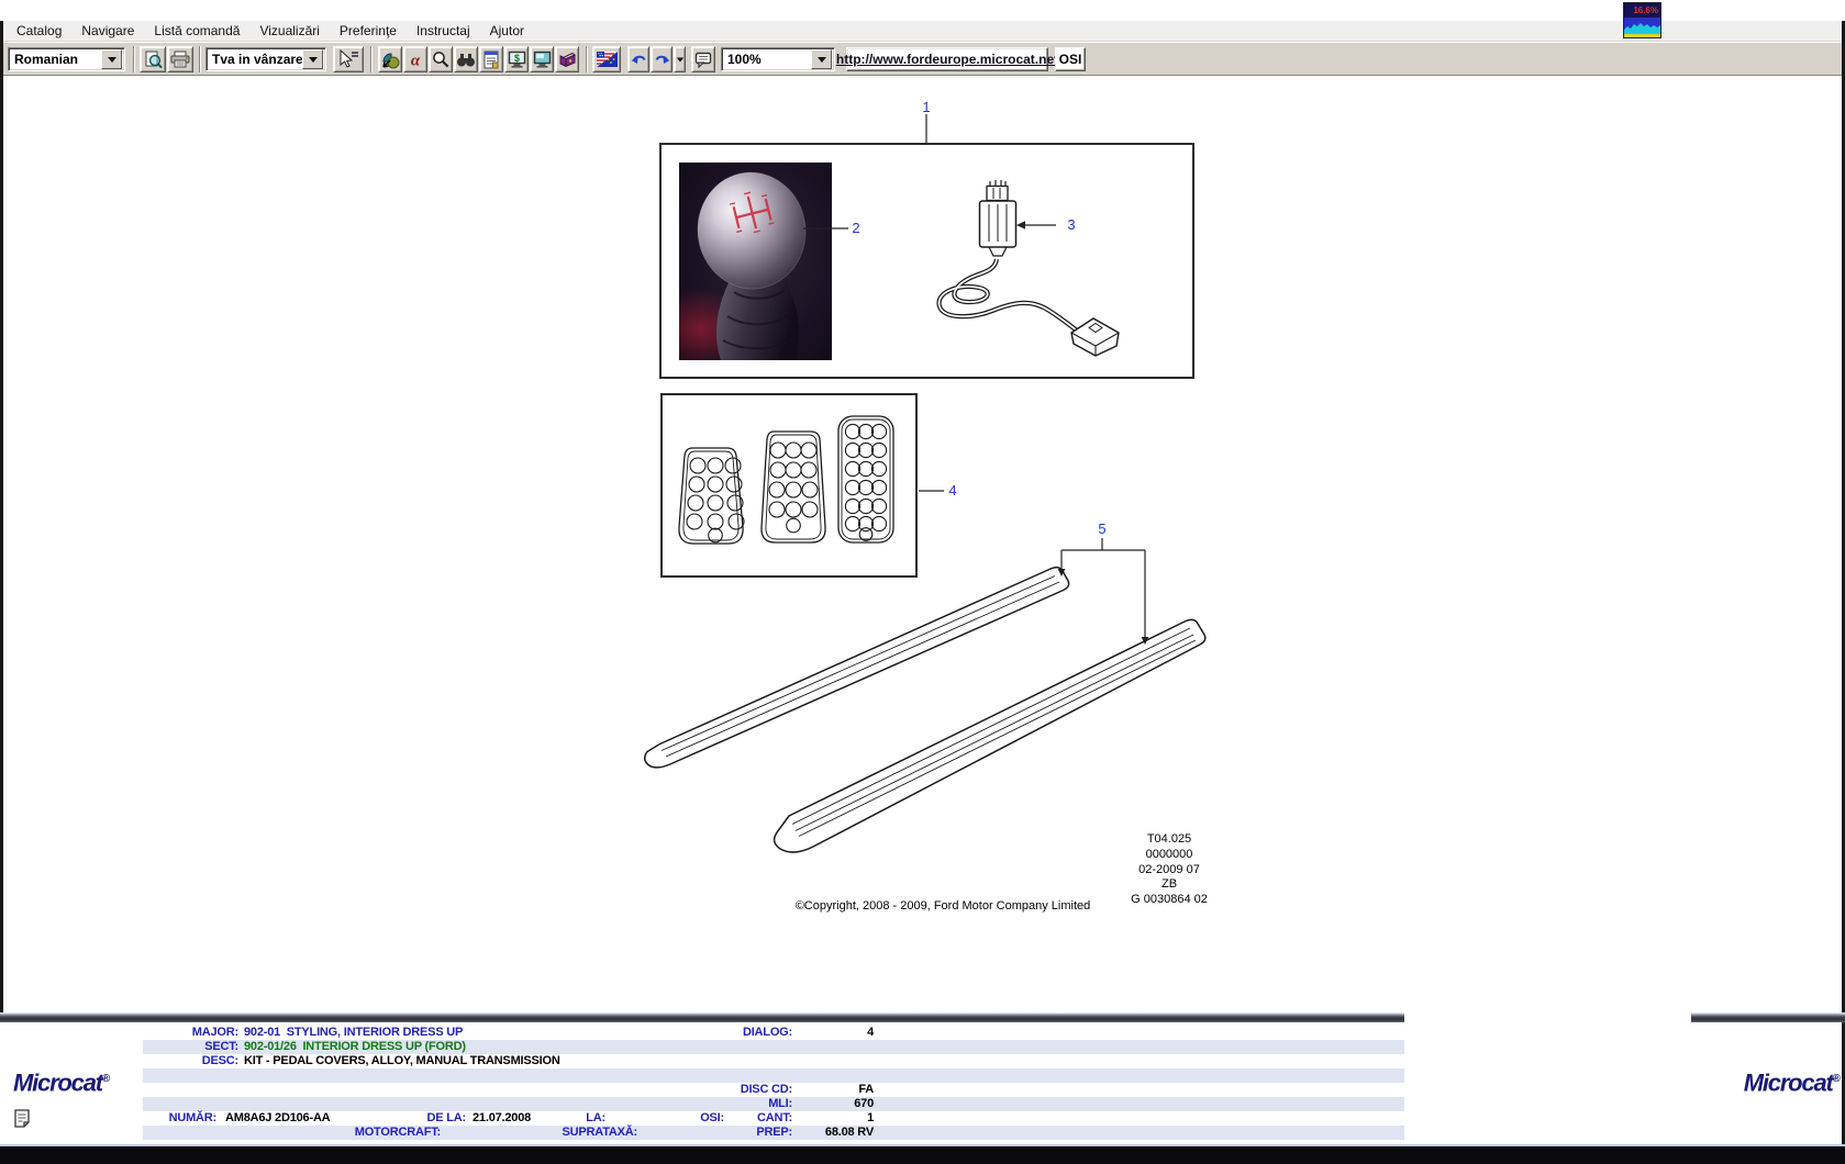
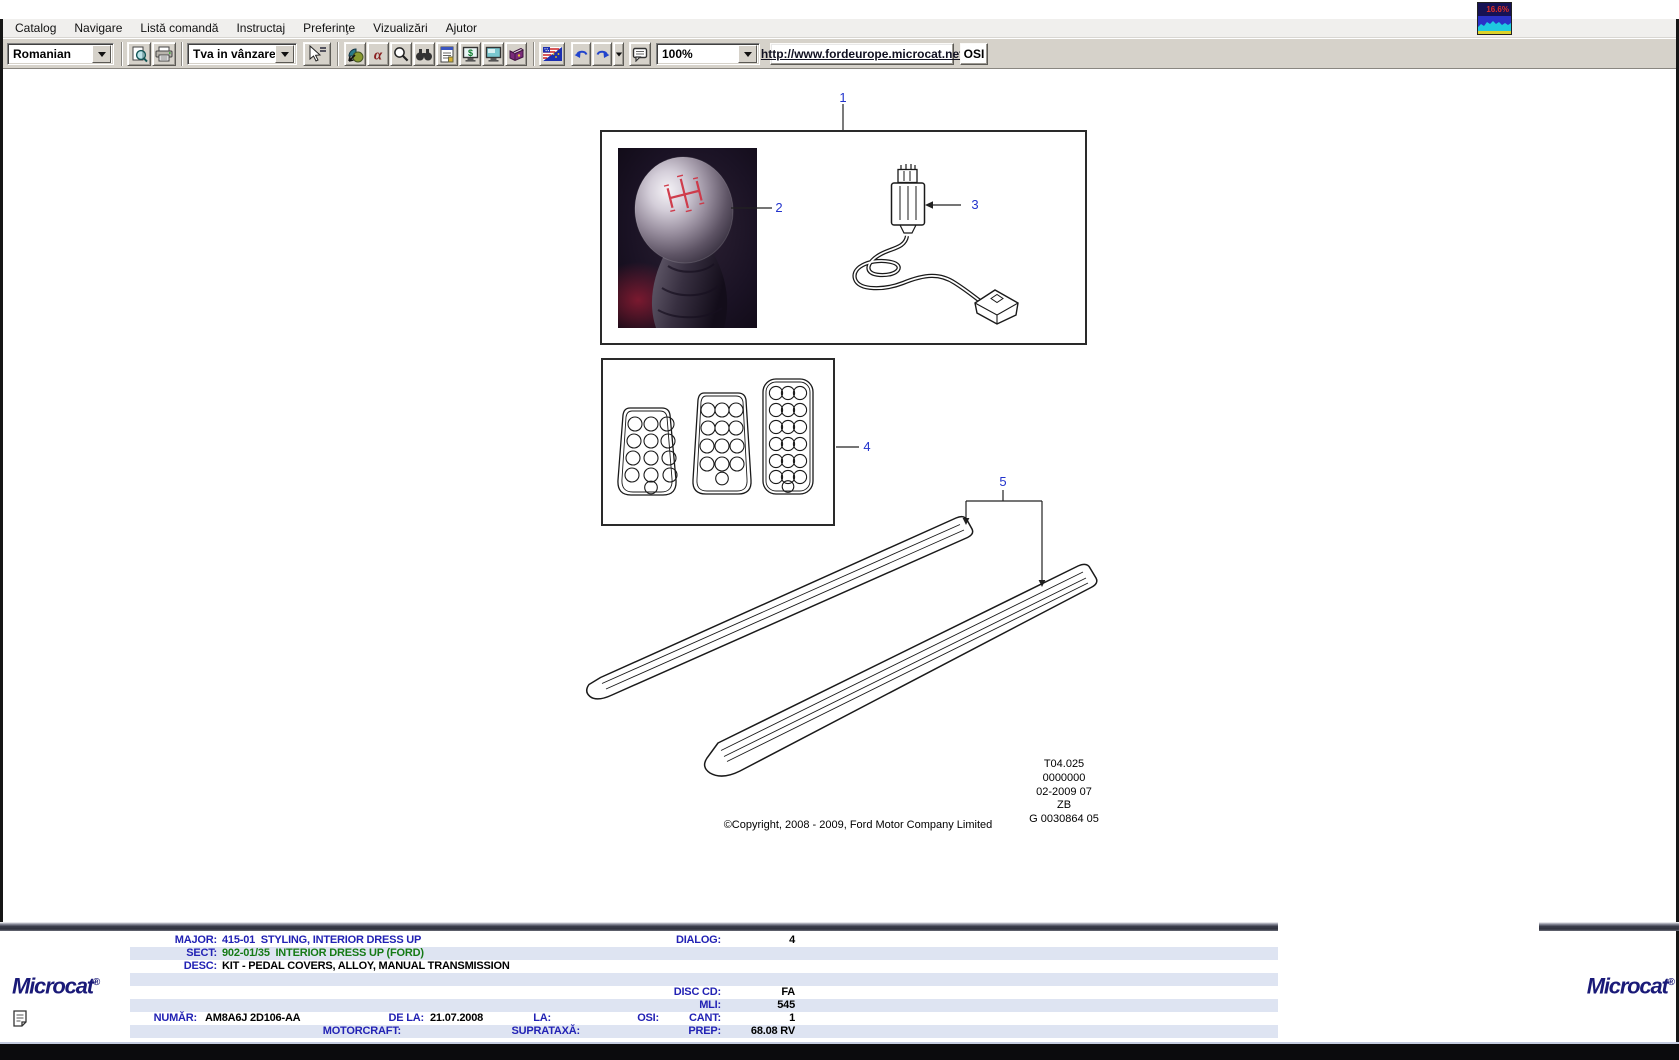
  16.6%
  Catalog
  Navigare
  Listă comandă
- Vizualizări
+ Instructaj
  Preferinţe
- Instructaj
+ Vizualizări
  Ajutor
  Romanian
  Tva in vânzare
  α
  $
  100%
  ttp://www.fordeurope.microcat.n
  OSI
  1
  2
  3
  4
  5
  T04.025
  0000000
  02-2009 07
  ZB
- G 0030864 02
+ G 0030864 05
  ©Copyright, 2008 - 2009, Ford Motor Company Limited
  MAJOR:
- 902-01 STYLING, INTERIOR DRESS UP
+ 415-01 STYLING, INTERIOR DRESS UP
  DIALOG:
  4
  SECT:
- 902-01/26 INTERIOR DRESS UP (FORD)
+ 902-01/35 INTERIOR DRESS UP (FORD)
  DESC:
  KIT - PEDAL COVERS, ALLOY, MANUAL TRANSMISSION
  DISC CD:
  FA
  MLI:
- 670
+ 545
  NUMĂR:
  AM8A6J 2D106-AA
  DE LA:
  21.07.2008
  LA:
  OSI:
  CANT:
  1
  MOTORCRAFT:
  SUPRATAXĂ:
  PREP:
  68.08 RV
  Microcat®
  Microcat®
